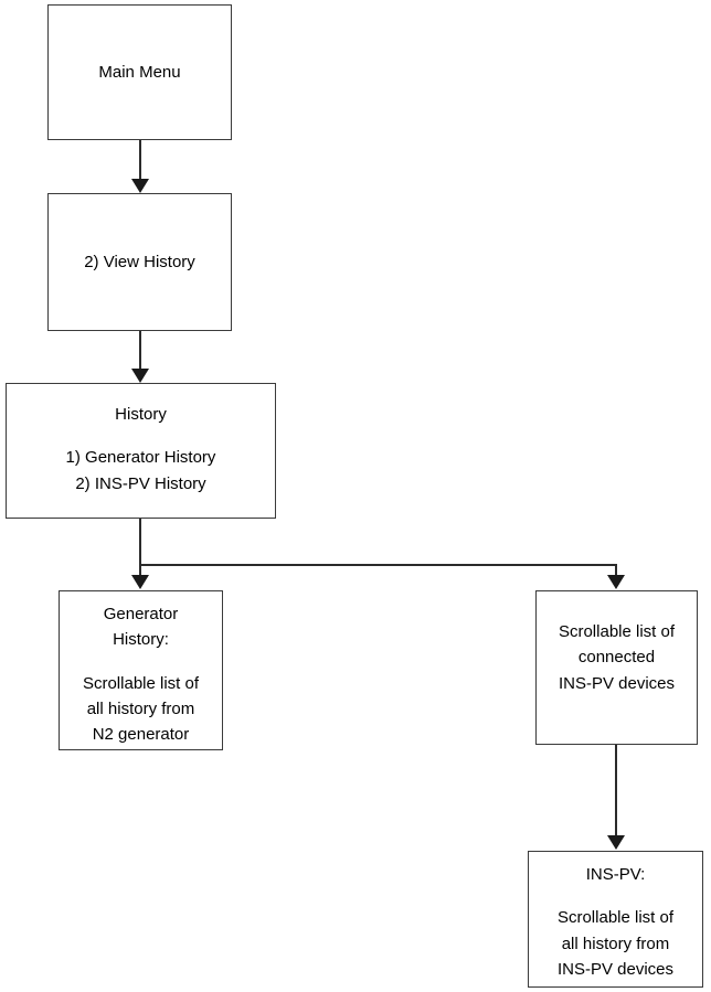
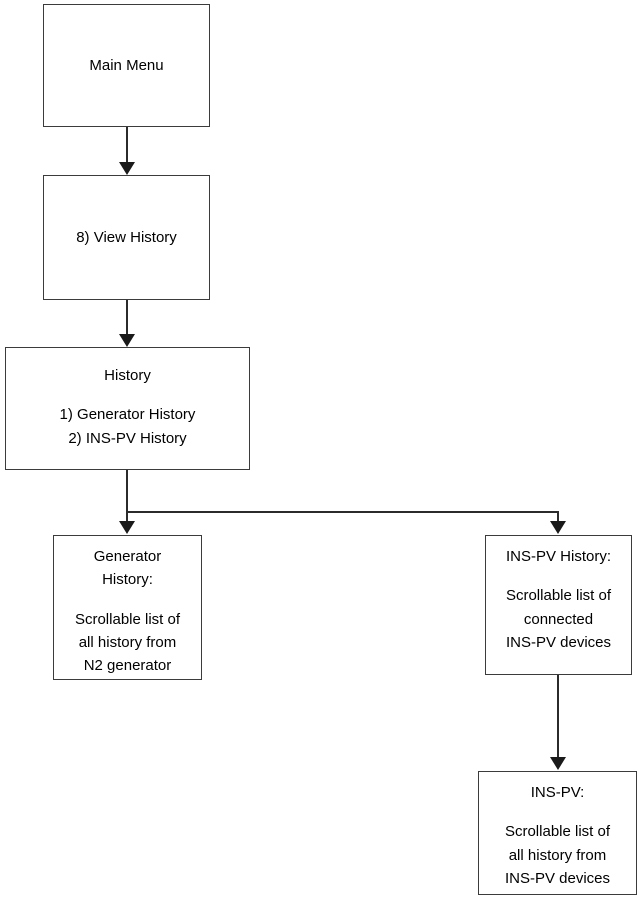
  Main Menu
- 2) View History
+ 8) View History
  History
  1) Generator History
  2) INS-PV History
  Generator
  History:
  Scrollable list of
  all history from
  N2 generator
+ INS-PV History:
  Scrollable list of
  connected
  INS-PV devices
  INS-PV:
  Scrollable list of
  all history from
  INS-PV devices
